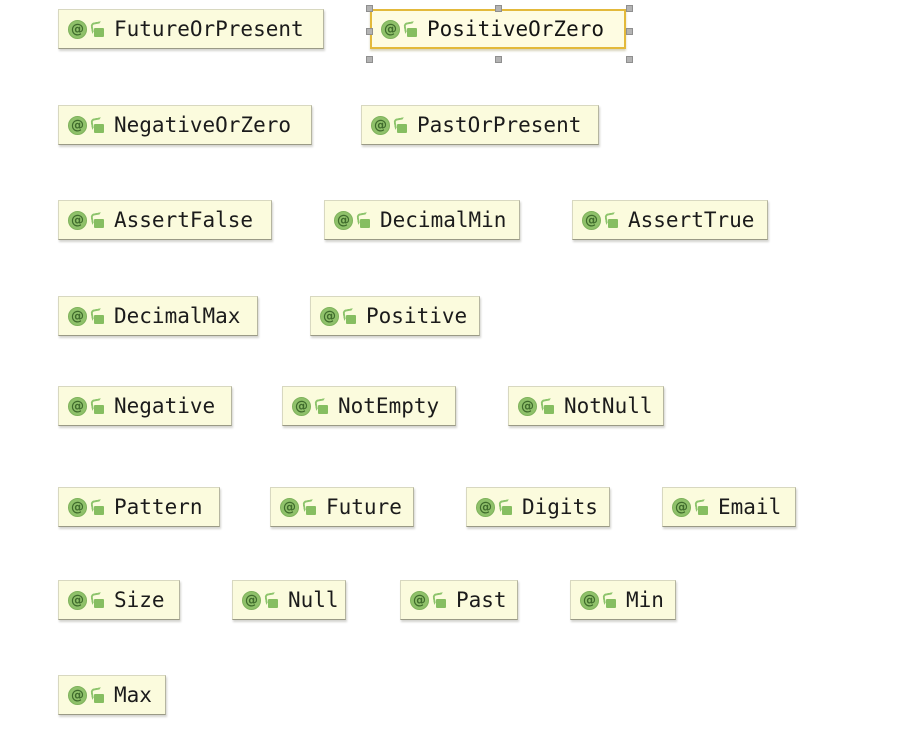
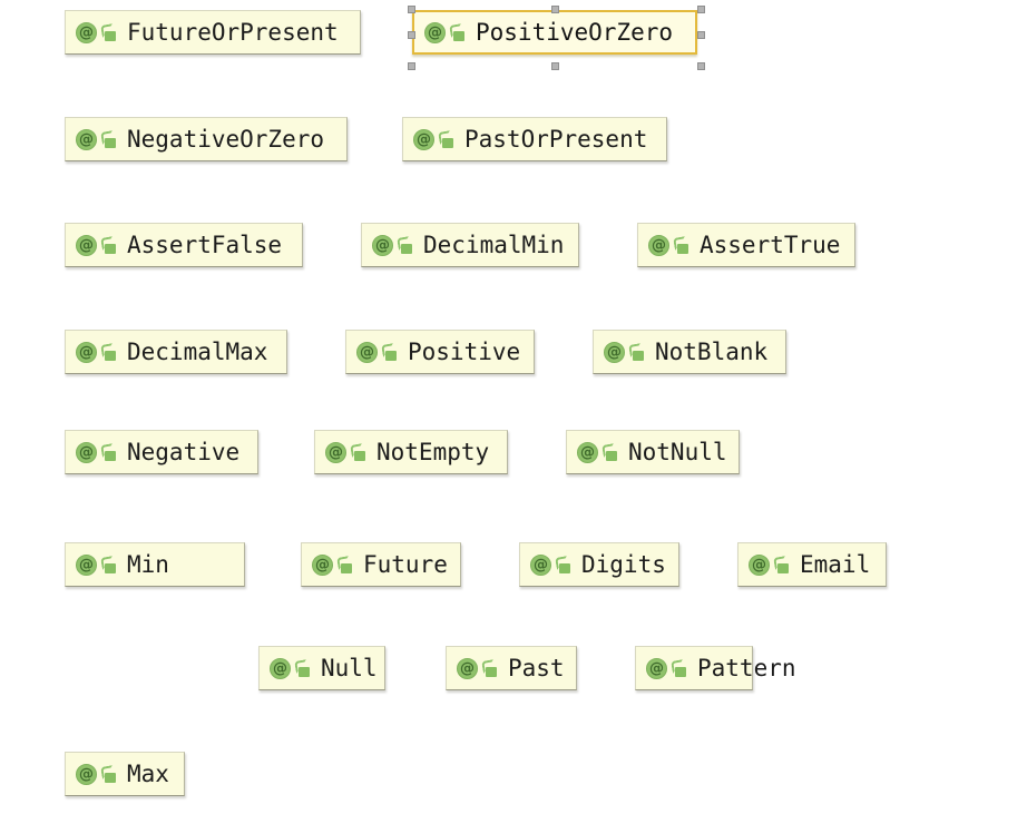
  FutureOrPresent
  PositiveOrZero
  NegativeOrZero
  PastOrPresent
  AssertFalse
  DecimalMin
  AssertTrue
  DecimalMax
  Positive
+ NotBlank
  Negative
  NotEmpty
  NotNull
- Pattern
+ Min
  Future
  Digits
  Email
- Size
  Null
  Past
- Min
+ Pattern
  Max
